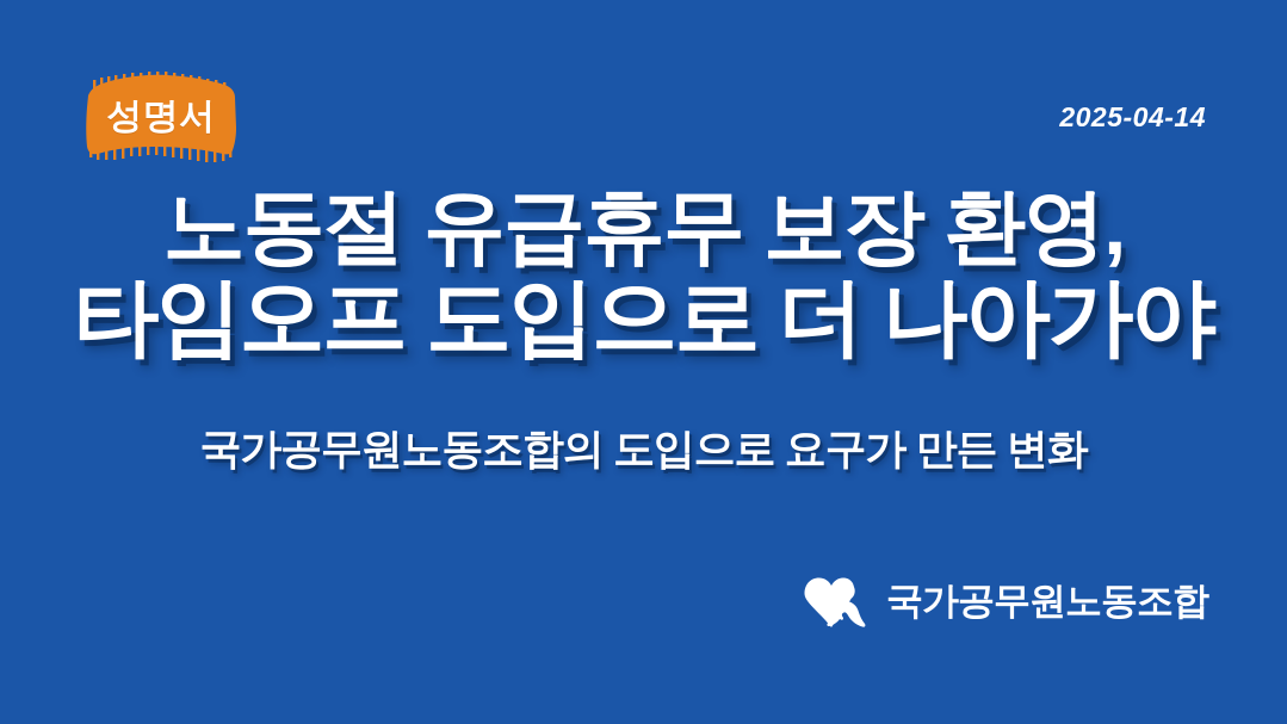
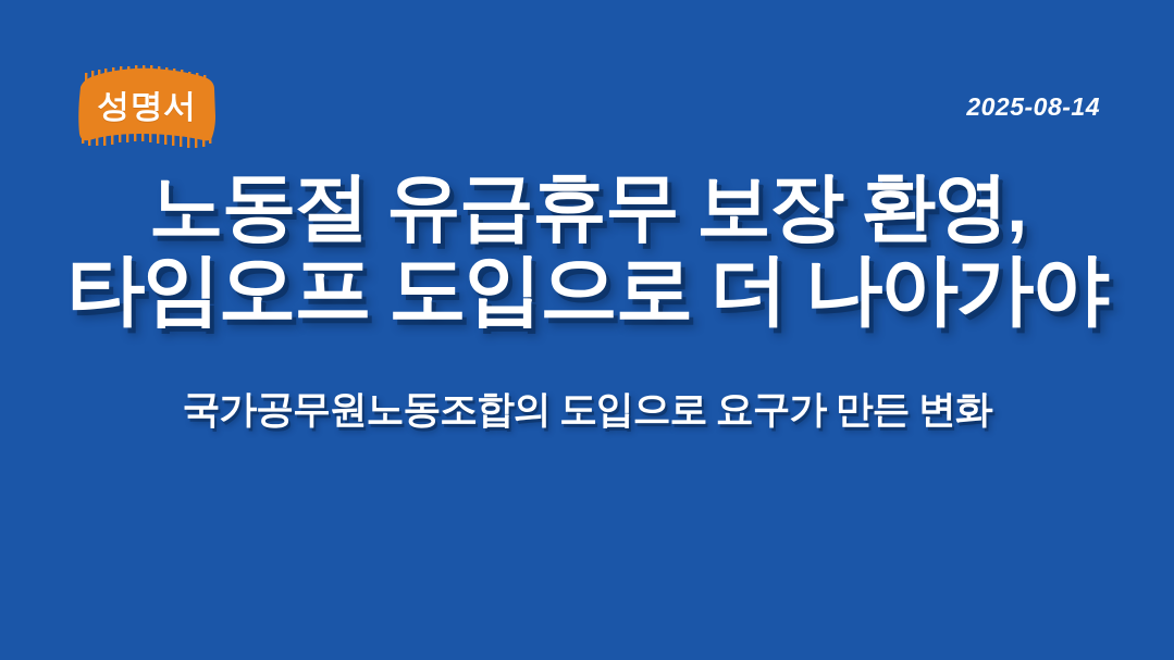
  성명서
- 2025-04-14
+ 2025-08-14
  노동절 유급휴무 보장 환영,
  타임오프 도입으로 더 나아가야
  국가공무원노동조합의 도입으로 요구가 만든 변화
- 국가공무원노동조합
